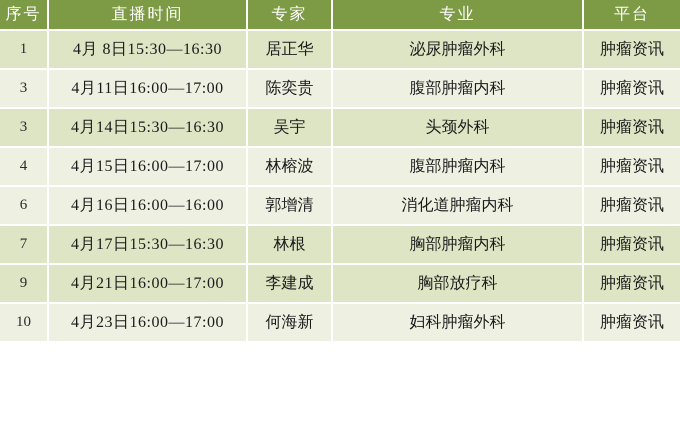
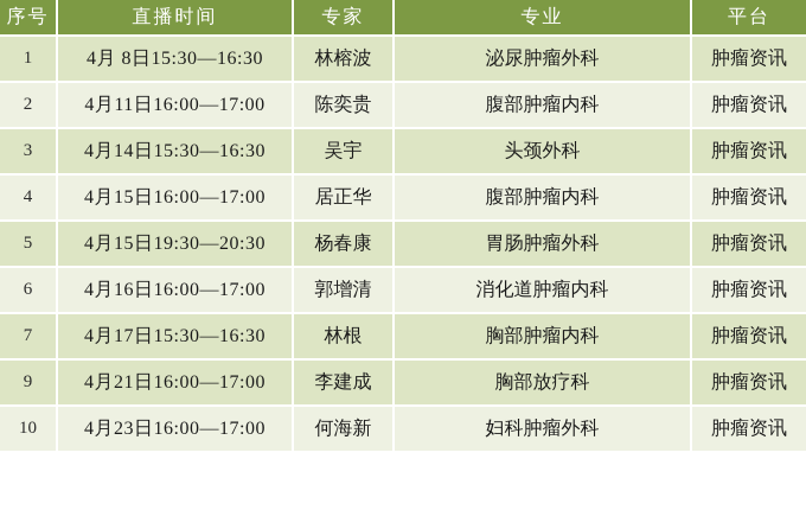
  序号	直播时间	专家	专业	平台
- 1	4月 8日15:30—16:30	居正华	泌尿肿瘤外科	肿瘤资讯
+ 1	4月 8日15:30—16:30	林榕波	泌尿肿瘤外科	肿瘤资讯
- 3	4月11日16:00—17:00	陈奕贵	腹部肿瘤内科	肿瘤资讯
+ 2	4月11日16:00—17:00	陈奕贵	腹部肿瘤内科	肿瘤资讯
  3	4月14日15:30—16:30	吴宇	头颈外科	肿瘤资讯
- 4	4月15日16:00—17:00	林榕波	腹部肿瘤内科	肿瘤资讯
+ 4	4月15日16:00—17:00	居正华	腹部肿瘤内科	肿瘤资讯
+ 5	4月15日19:30—20:30	杨春康	胃肠肿瘤外科	肿瘤资讯
- 6	4月16日16:00—16:00	郭增清	消化道肿瘤内科	肿瘤资讯
+ 6	4月16日16:00—17:00	郭增清	消化道肿瘤内科	肿瘤资讯
  7	4月17日15:30—16:30	林根	胸部肿瘤内科	肿瘤资讯
  9	4月21日16:00—17:00	李建成	胸部放疗科	肿瘤资讯
  10	4月23日16:00—17:00	何海新	妇科肿瘤外科	肿瘤资讯
